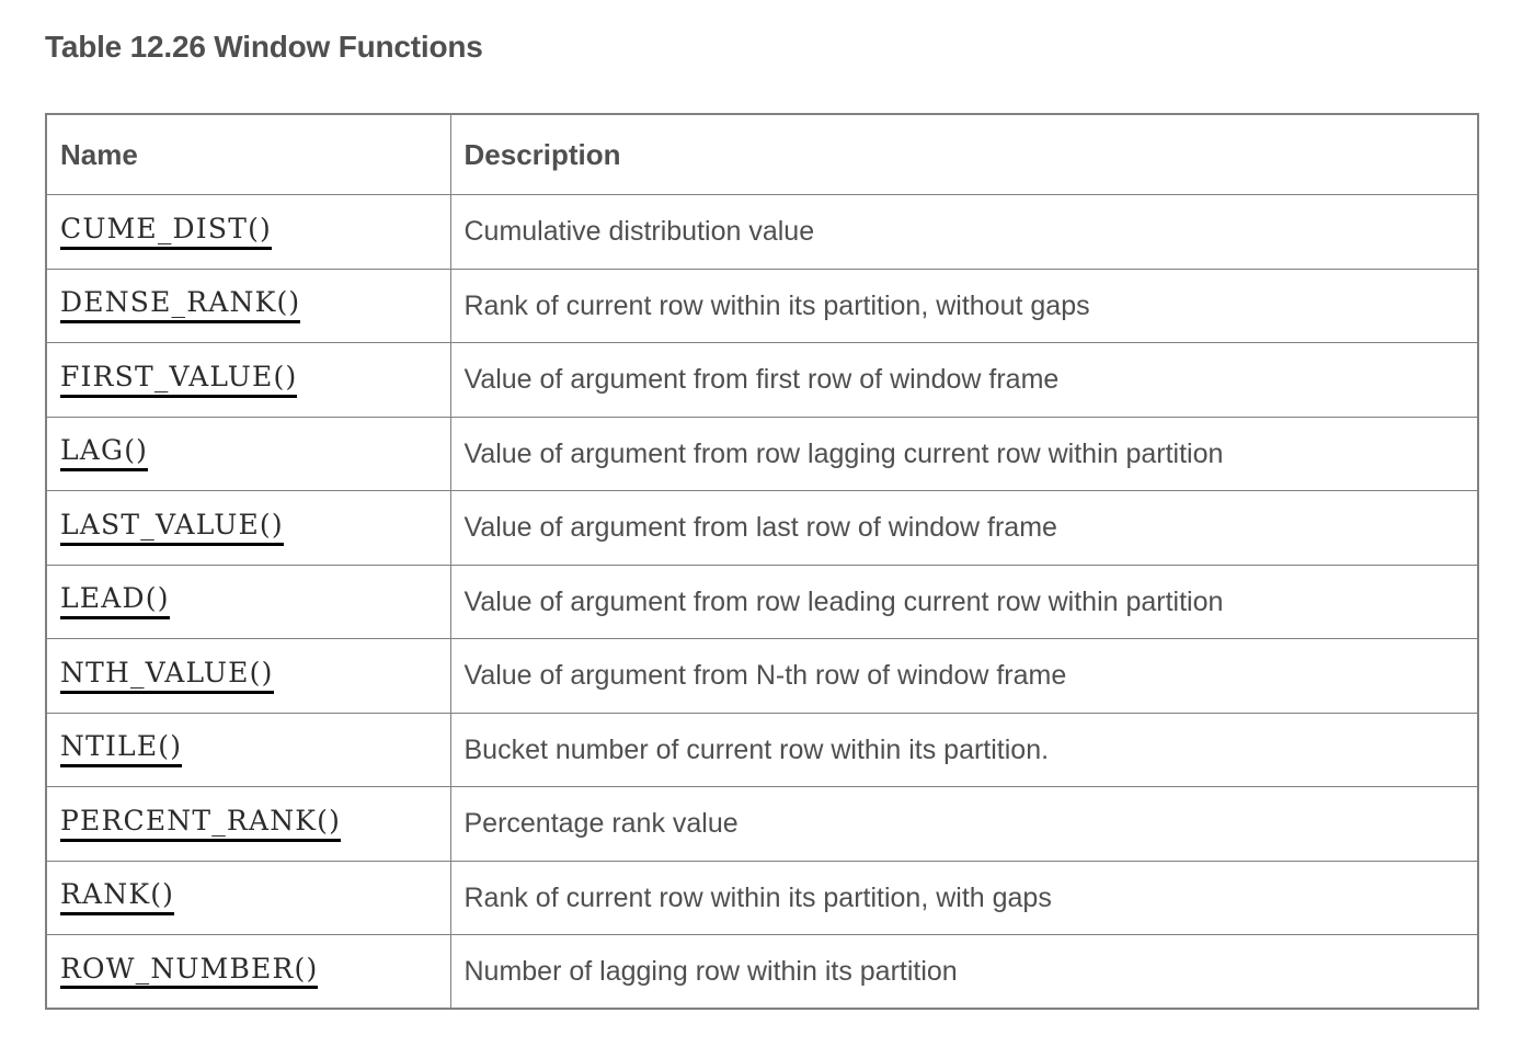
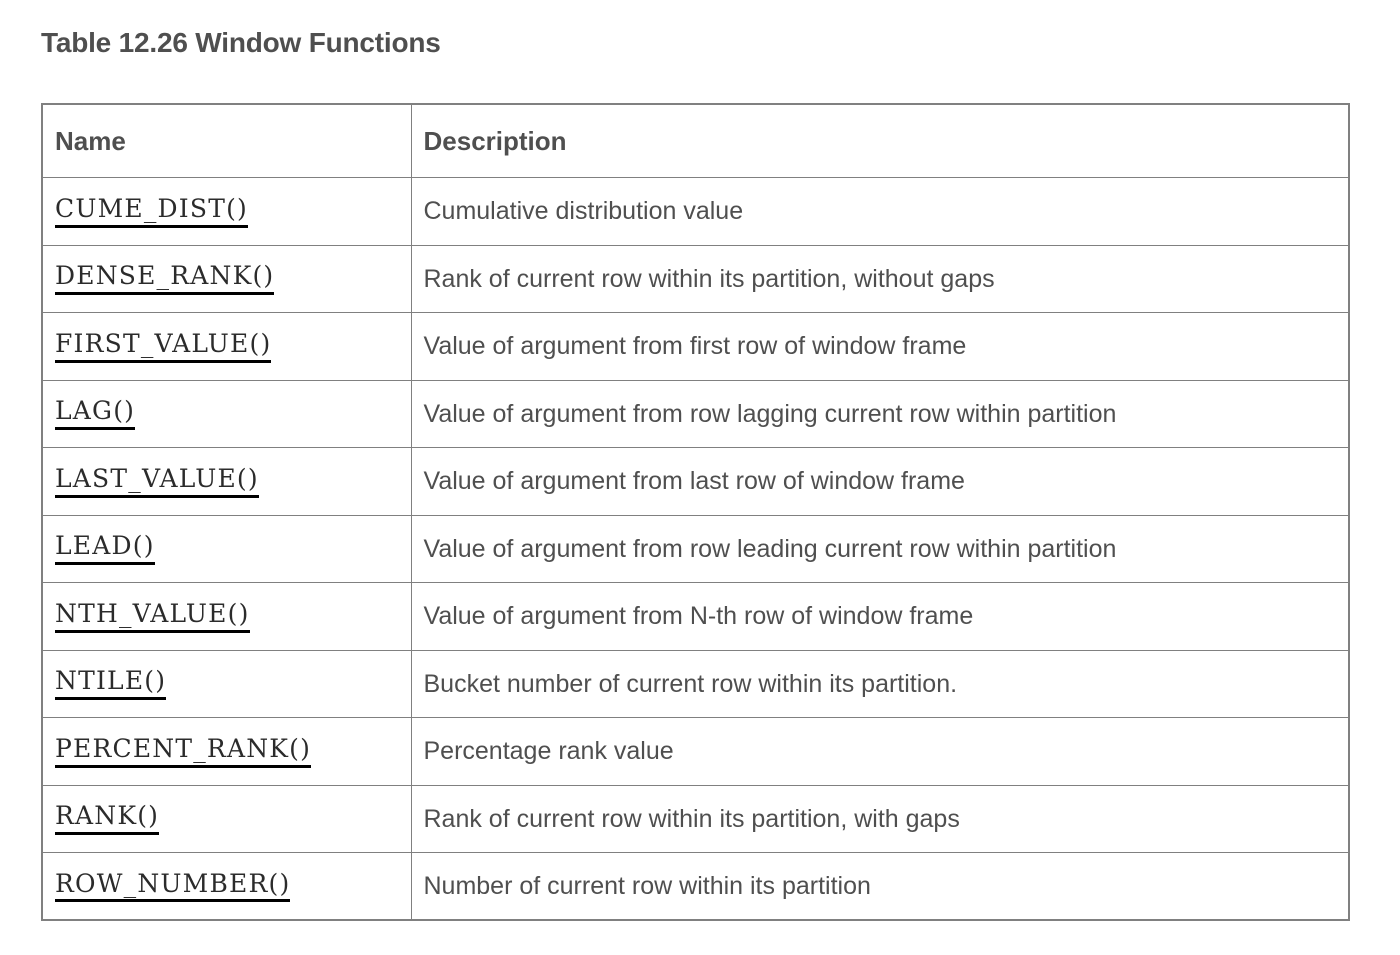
  Table 12.26 Window Functions
  Name	Description
  CUME_DIST()	Cumulative distribution value
  DENSE_RANK()	Rank of current row within its partition, without gaps
  FIRST_VALUE()	Value of argument from first row of window frame
  LAG()	Value of argument from row lagging current row within partition
  LAST_VALUE()	Value of argument from last row of window frame
  LEAD()	Value of argument from row leading current row within partition
  NTH_VALUE()	Value of argument from N-th row of window frame
  NTILE()	Bucket number of current row within its partition.
  PERCENT_RANK()	Percentage rank value
  RANK()	Rank of current row within its partition, with gaps
- ROW_NUMBER()	Number of lagging row within its partition
+ ROW_NUMBER()	Number of current row within its partition
